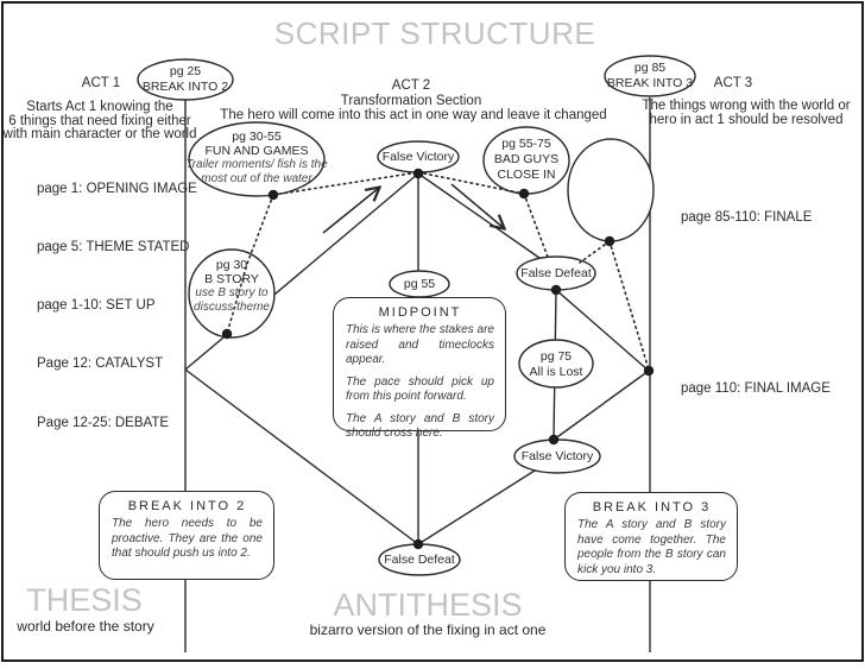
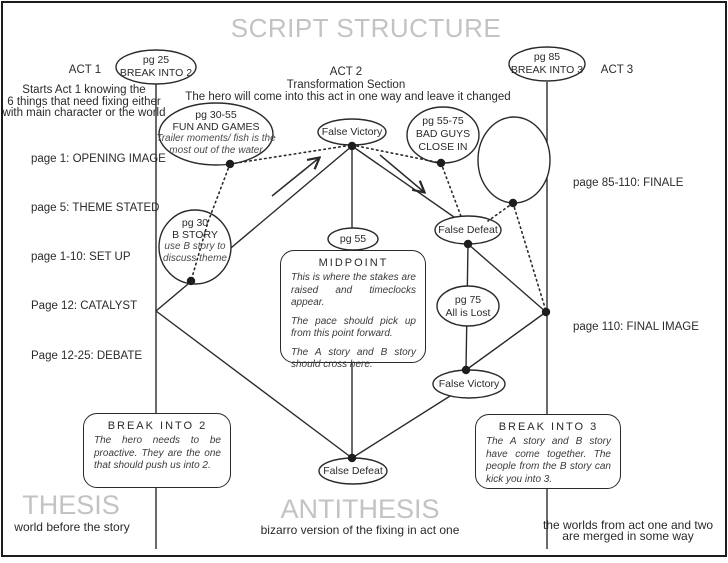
  SCRIPT STRUCTURE
  ACT 1
  Starts Act 1 knowing the
  6 things that need fixing either
  with main character or the world
  ACT 2
  Transformation Section
  The hero will come into this act in one way and leave it changed
  ACT 3
- The things wrong with the world or
- hero in act 1 should be resolved
  page 1: OPENING IMAGE
  page 5: THEME STATED
  page 1-10: SET UP
  Page 12: CATALYST
  Page 12-25: DEBATE
  page 85-110: FINALE
  page 110: FINAL IMAGE
  pg 25
  BREAK INTO 2
  pg 85
  BREAK INTO 3
  pg 30-55
  FUN AND GAMES
  Trailer moments/ fish is the
  most out of the water
  pg 30
  B STORY
  use B story to
  discuss theme
  False Victory
  pg 55-75
  BAD GUYS
  CLOSE IN
  False Defeat
  pg 55
  pg 75
  All is Lost
  False Victory
  False Defeat
  MIDPOINT
  This is where the stakes are raised and timeclocks appear.
  The pace should pick up from this point forward.
  The A story and B story should cross here.
  BREAK INTO 2
  The hero needs to be proactive. They are the one that should push us into 2.
  BREAK INTO 3
  The A story and B story have come together. The people from the B story can kick you into 3.
  THESIS
  world before the story
  ANTITHESIS
  bizarro version of the fixing in act one
+ the worlds from act one and two
+ are merged in some way
